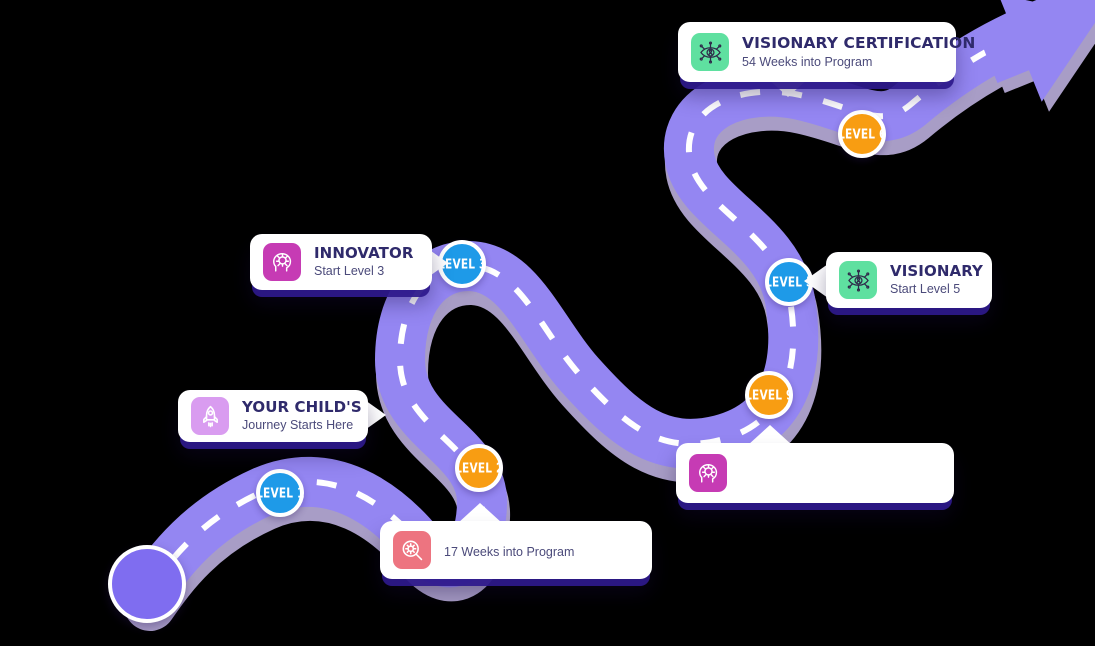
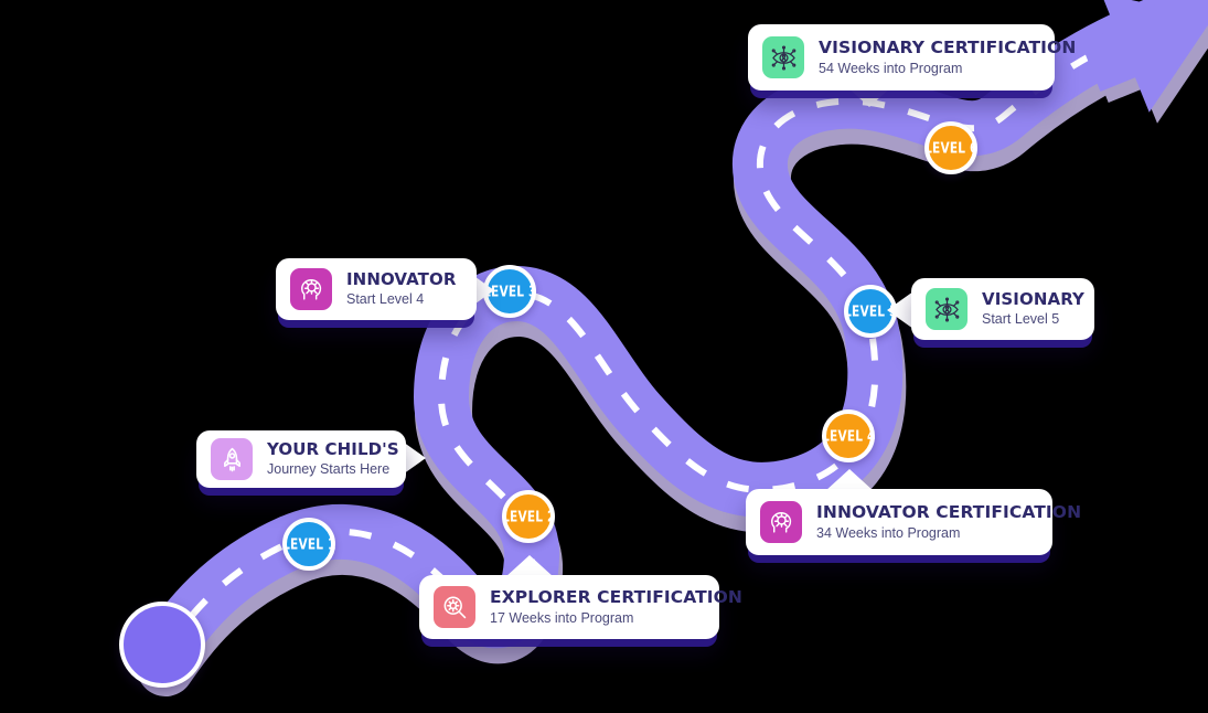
  YOUR CHILD'S
  Journey Starts Here
+ EXPLORER CERTIFICATION
  17 Weeks into Program
  INNOVATOR
- Start Level 3
+ Start Level 4
+ INNOVATOR CERTIFICATION
+ 34 Weeks into Program
  VISIONARY
  Start Level 5
  VISIONARY CERTIFICATION
  54 Weeks into Program
  LEVEL 1
  LEVEL 2
  LEVEL 3
- LEVEL 9
+ LEVEL 4
  LEVEL 5
  LEVEL 6
